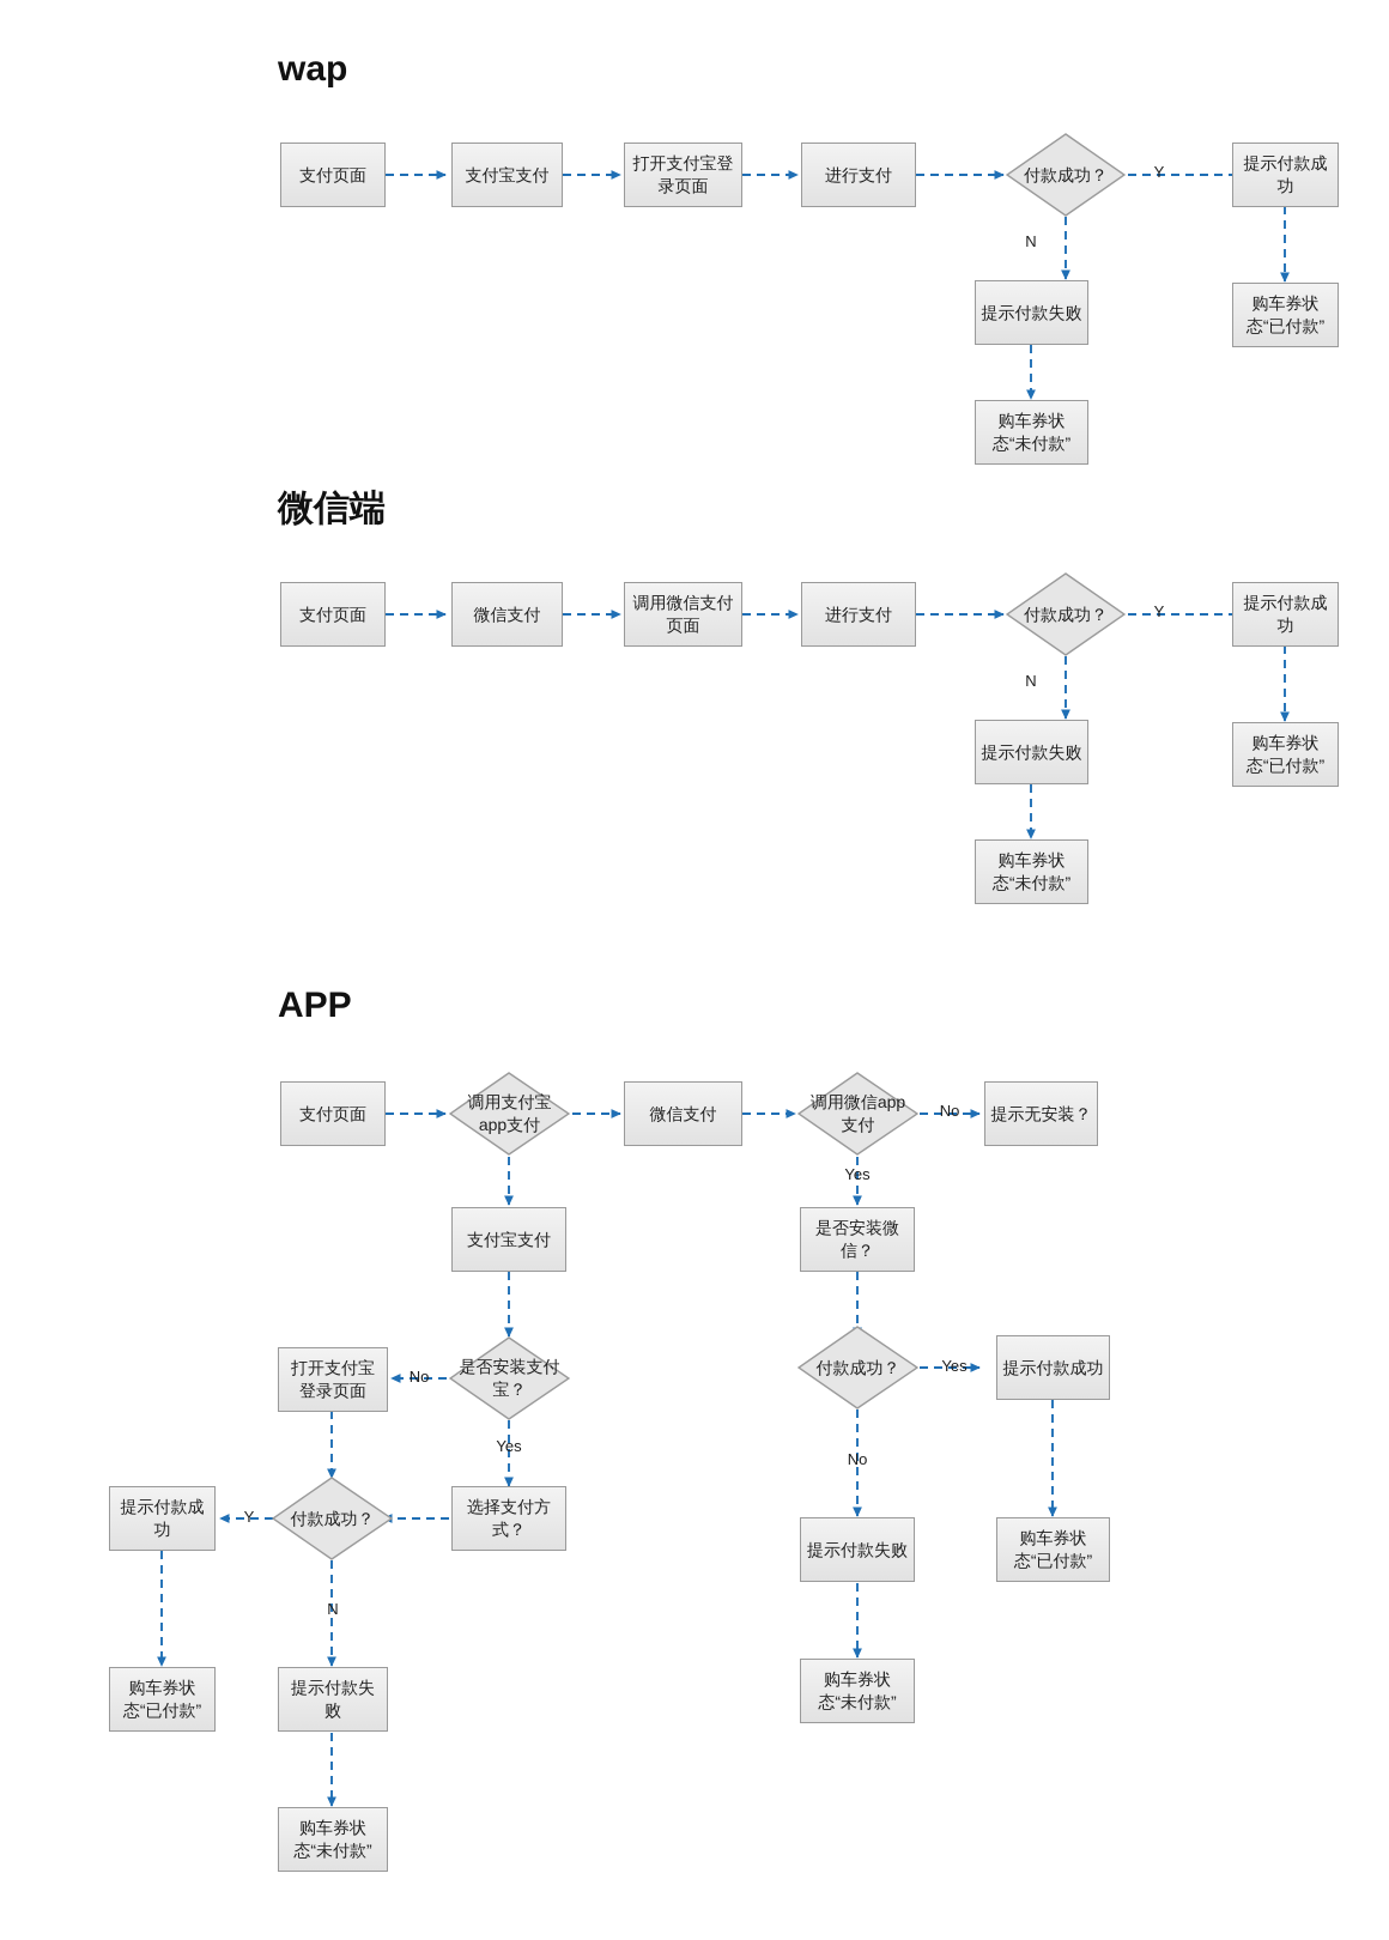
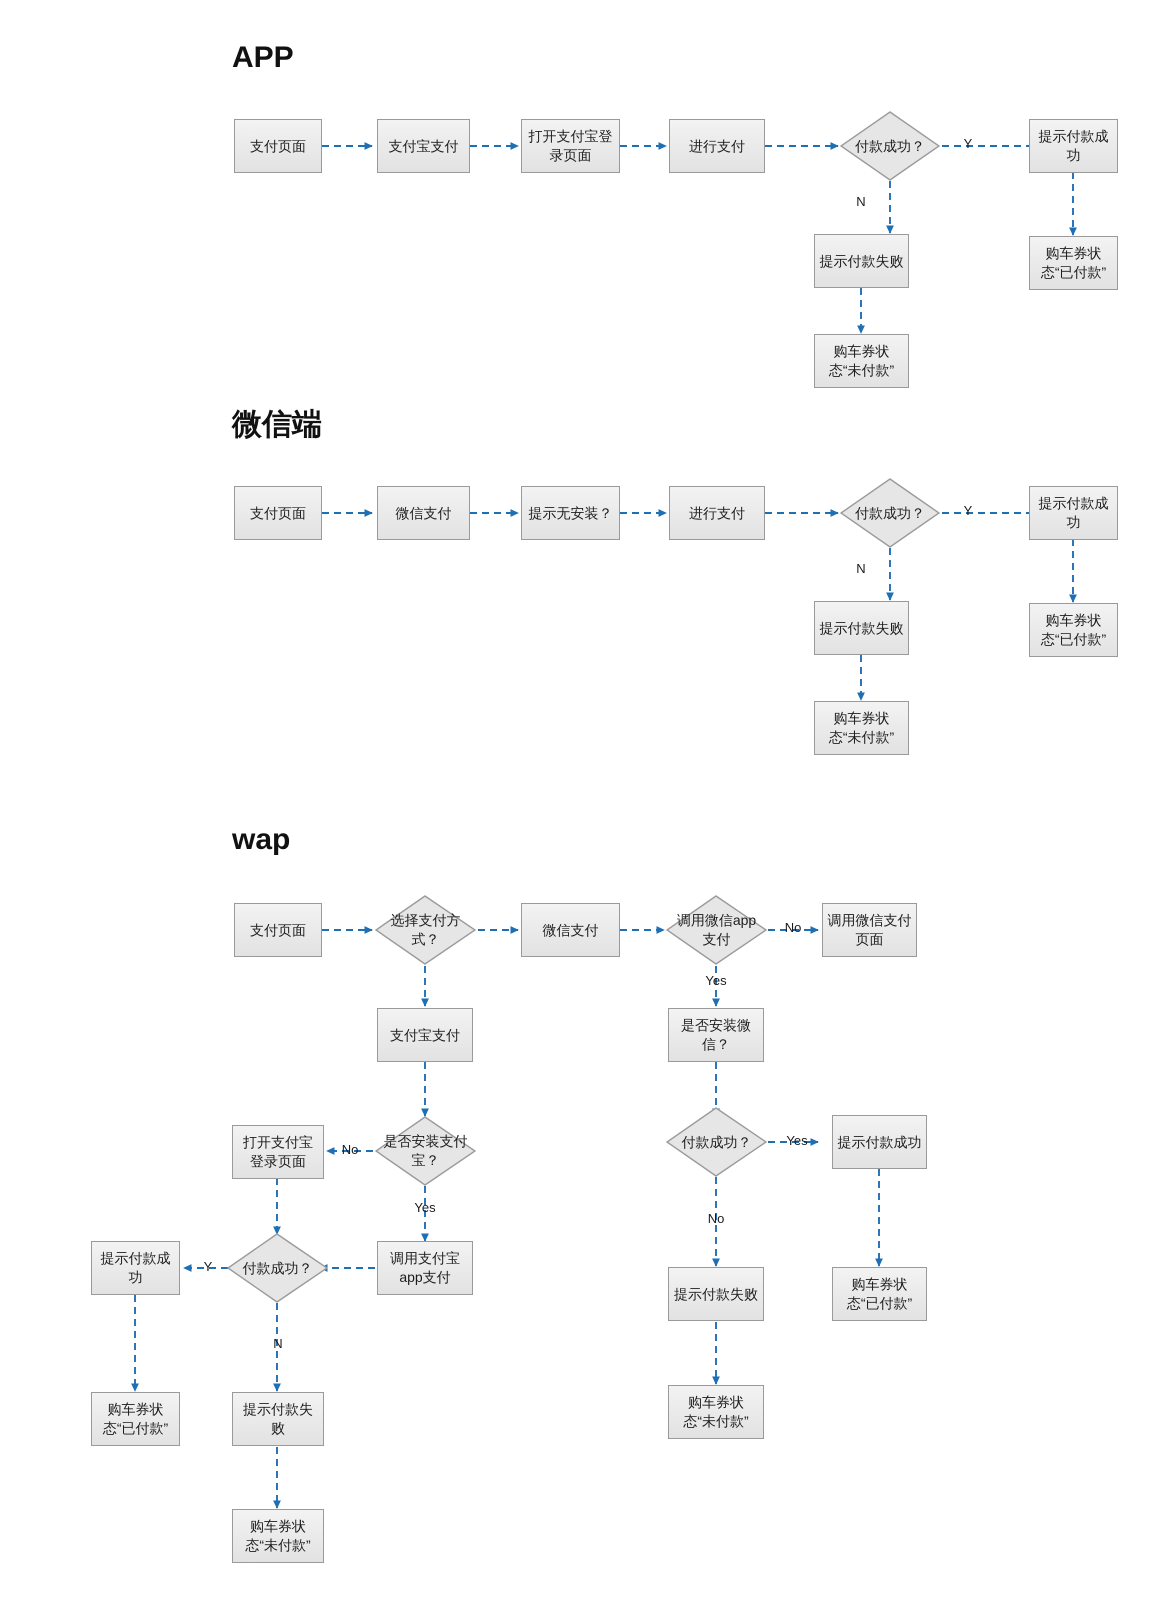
- wap
+ APP
  微信端
- APP
+ wap
  支付页面
  支付宝支付
  打开支付宝登录页面
  进行支付
  付款成功？
  提示付款成功
  购车券状态“已付款”
  提示付款失败
  购车券状态“未付款”
  Y
  N
  支付页面
  微信支付
- 调用微信支付页面
+ 提示无安装？
  进行支付
  付款成功？
  提示付款成功
  购车券状态“已付款”
  提示付款失败
  购车券状态“未付款”
  Y
  N
  支付页面
- 调用支付宝app支付
+ 选择支付方式？
  微信支付
  调用微信app支付
- 提示无安装？
+ 调用微信支付页面
  支付宝支付
  是否安装微信？
  是否安装支付宝？
  打开支付宝登录页面
  付款成功？
  提示付款成功
  付款成功？
  提示付款成功
- 选择支付方式？
+ 调用支付宝app支付
  购车券状态“已付款”
  提示付款失败
  购车券状态“未付款”
  提示付款失败
  购车券状态“已付款”
  购车券状态“未付款”
  No
  Yes
  No
  Yes
  Y
  N
  Yes
  No
